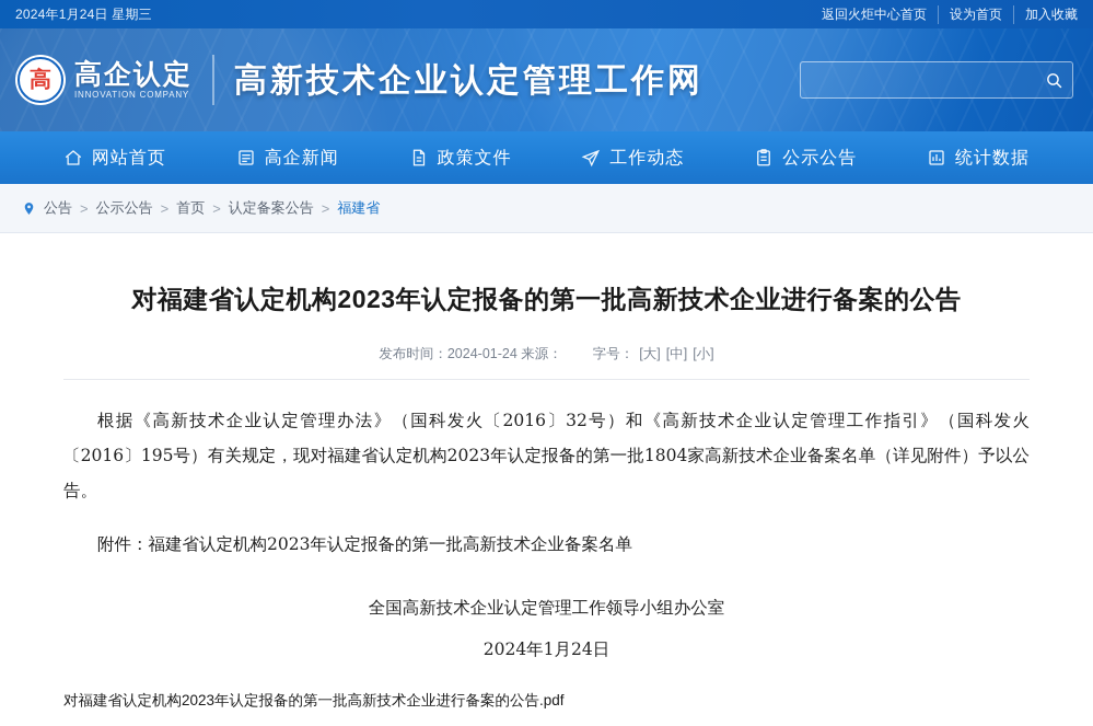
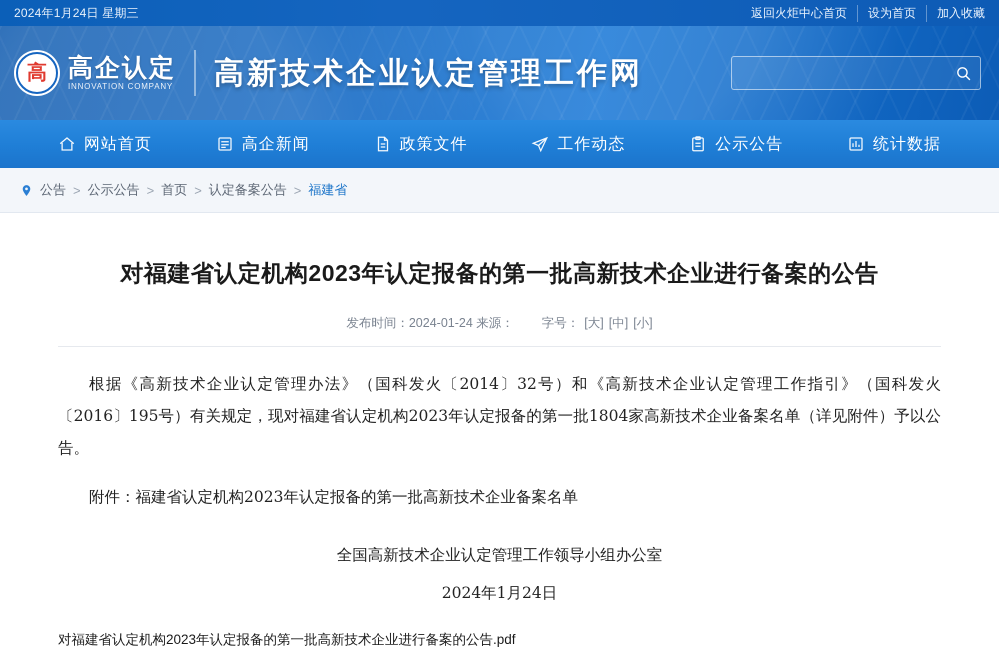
  2024年1月24日 星期三
  返回火炬中心首页
  设为首页
  加入收藏
  高
  高企认定
  INNOVATION COMPANY
  高新技术企业认定管理工作网
  网站首页
  高企新闻
  政策文件
  工作动态
  公示公告
  统计数据
  公告
  >
  公示公告
  >
  首页
  >
  认定备案公告
  >
  福建省
  对福建省认定机构2023年认定报备的第一批高新技术企业进行备案的公告
  发布时间：2024-01-24 来源：
  字号：
  [大]
  [中]
  [小]
- 根据《高新技术企业认定管理办法》（国科发火〔2016〕32号）和《高新技术企业认定管理工作指引》（国科发火〔2016〕195号）有关规定，现对福建省认定机构2023年认定报备的第一批1804家高新技术企业备案名单（详见附件）予以公告。
+ 根据《高新技术企业认定管理办法》（国科发火〔2014〕32号）和《高新技术企业认定管理工作指引》（国科发火〔2016〕195号）有关规定，现对福建省认定机构2023年认定报备的第一批1804家高新技术企业备案名单（详见附件）予以公告。
  附件：福建省认定机构2023年认定报备的第一批高新技术企业备案名单
  全国高新技术企业认定管理工作领导小组办公室
  2024年1月24日
  对福建省认定机构2023年认定报备的第一批高新技术企业进行备案的公告.pdf
